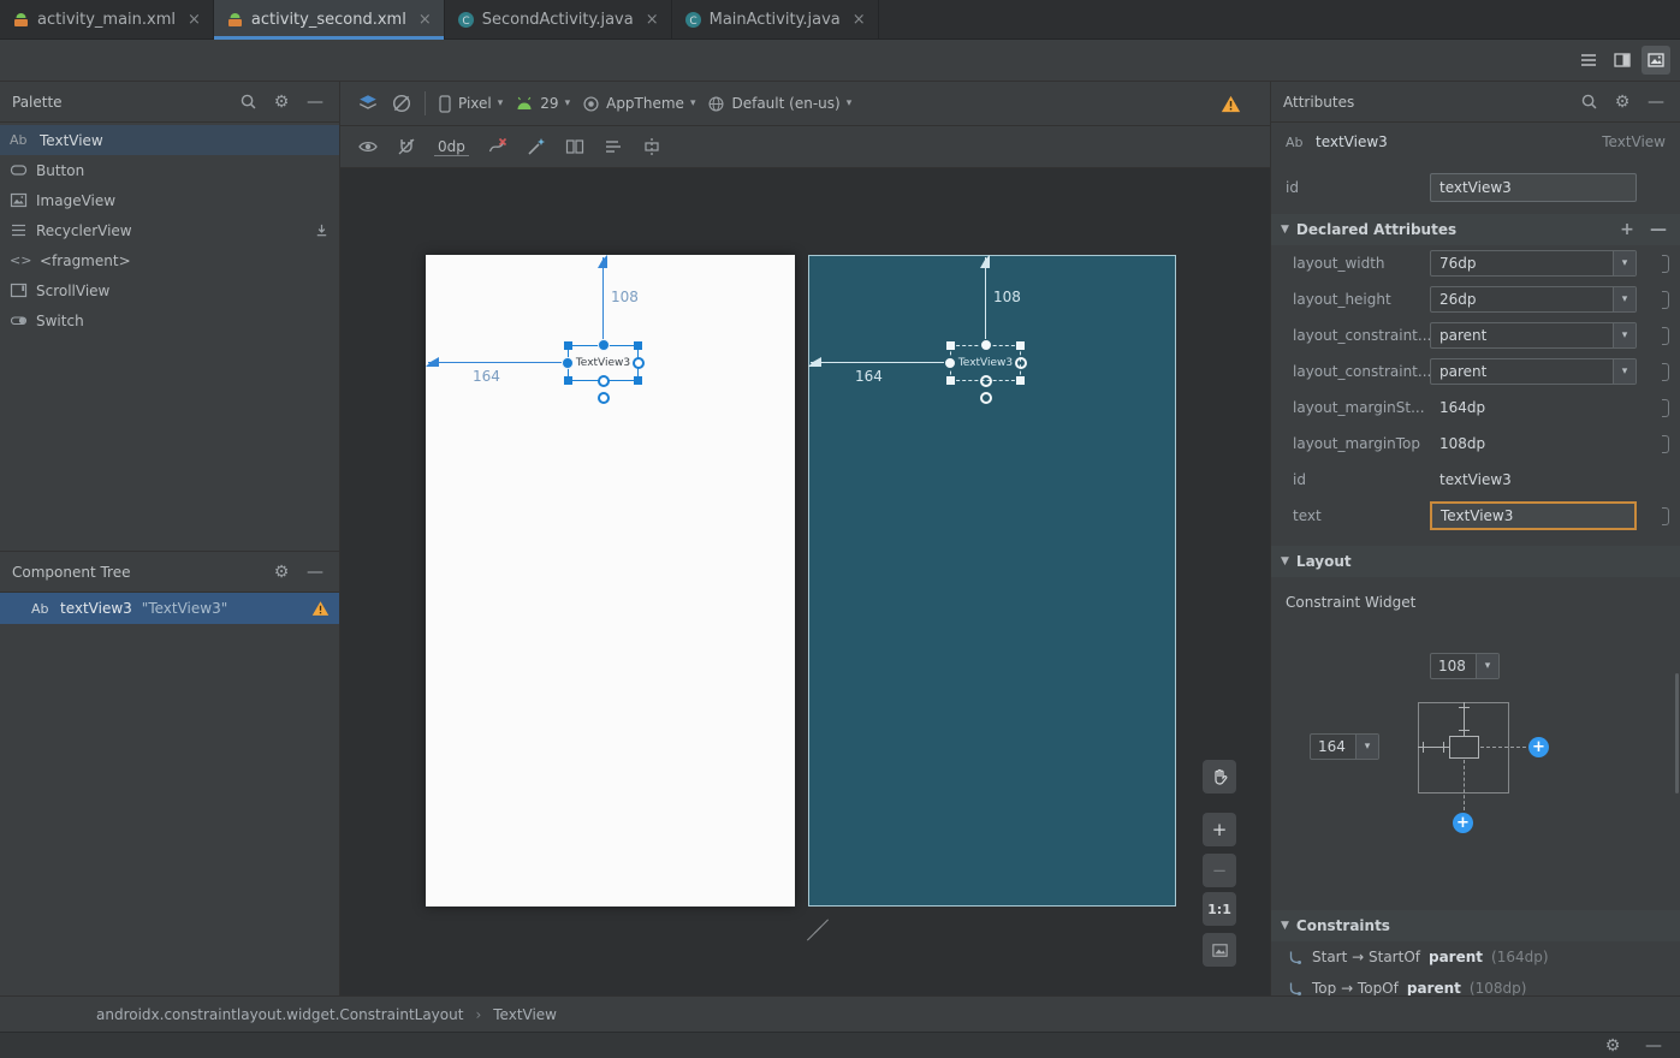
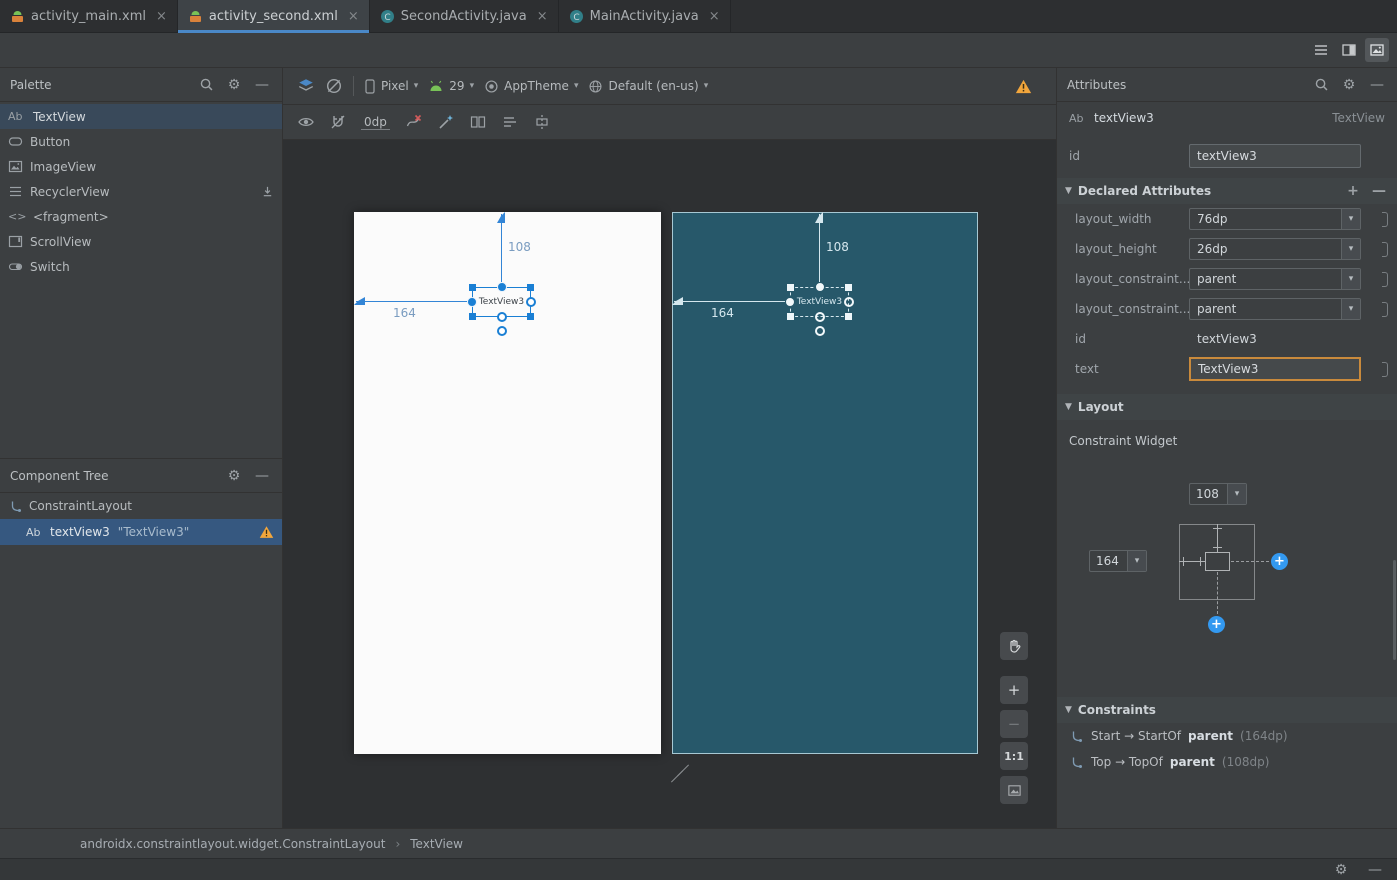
  activity_main.xml
  ×
  activity_second.xml
  ×
  C
  SecondActivity.java
  ×
  C
  MainActivity.java
  ×
  Palette
  ⚙
  —
  Ab
  TextView
  Button
  ImageView
  RecyclerView
  <>
  <fragment>
  ScrollView
  Switch
  Component Tree
  ⚙
  —
+ ConstraintLayout
  Ab
  textView3
  "TextView3"
  Pixel
  ▾
  29
  ▾
  AppTheme
  ▾
  Default (en-us)
  ▾
  0dp
  TextView3
  108
  164
  TextView3
  108
  164
  +
  −
  1:1
  Attributes
  ⚙
  —
  Ab
  textView3
  TextView
  id
  textView3
  ▼
  Declared Attributes
  +
  —
  layout_width
  76dp
  ▾
  layout_height
  26dp
  ▾
  layout_constraint..
  parent
  ▾
  layout_constraint..
  parent
  ▾
- layout_marginSt...
- 164dp
- layout_marginTop
- 108dp
  id
  textView3
  text
  TextView3
  ▼
  Layout
  Constraint Widget
  108
  ▾
  164
  ▾
  +
  +
  ▼
  Constraints
  Start → StartOf
  parent
  (164dp)
  Top → TopOf
  parent
  (108dp)
  androidx.constraintlayout.widget.ConstraintLayout
  ›
  TextView
  ⚙
  —
